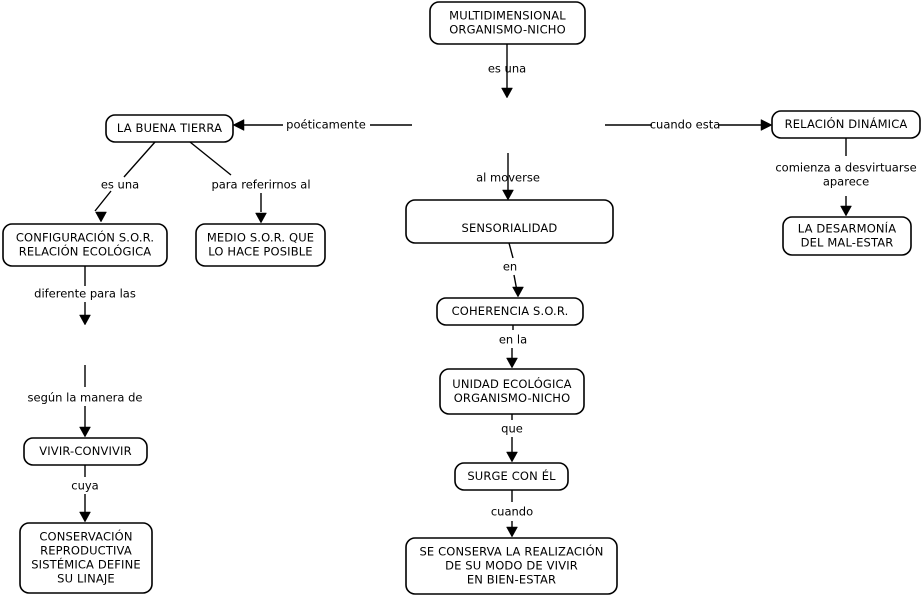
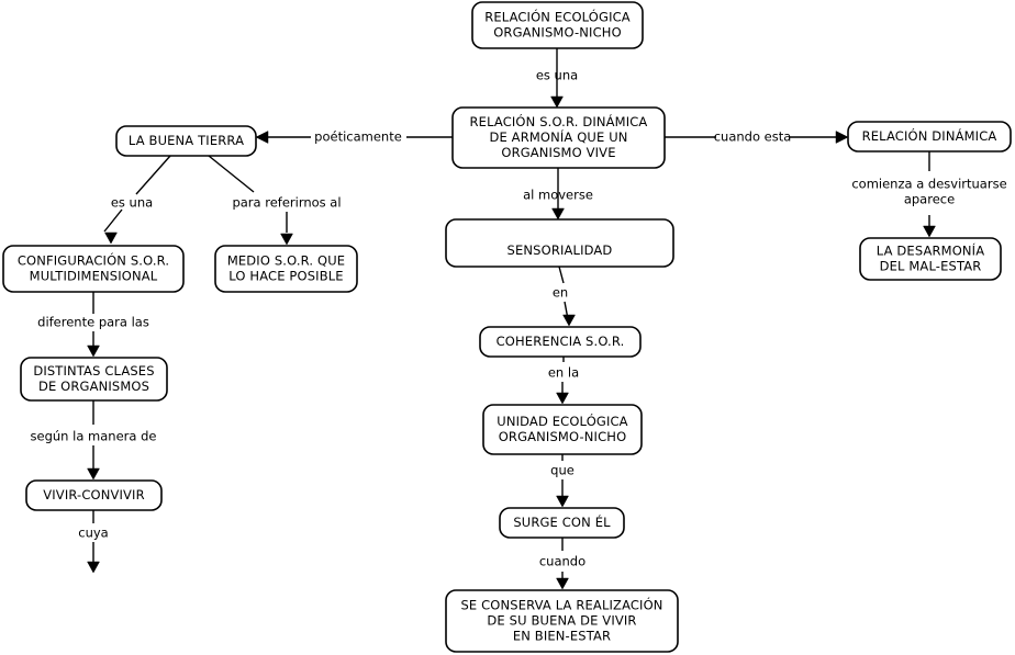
  es una
  poéticamente
  cuando esta
  al moverse
  es una
  para referirnos al
  comienza a desvirtuarse
  aparece
  diferente para las
  en
  según la manera de
  en la
  que
  cuya
  cuando
- MULTIDIMENSIONAL
+ RELACIÓN ECOLÓGICA
  ORGANISMO-NICHO
+ RELACIÓN S.O.R. DINÁMICA
+ DE ARMONÍA QUE UN
+ ORGANISMO VIVE
  LA BUENA TIERRA
  RELACIÓN DINÁMICA
  CONFIGURACIÓN S.O.R.
- RELACIÓN ECOLÓGICA
+ MULTIDIMENSIONAL
  MEDIO S.O.R. QUE
  LO HACE POSIBLE
  SENSORIALIDAD
  LA DESARMONÍA
  DEL MAL-ESTAR
+ DISTINTAS CLASES
+ DE ORGANISMOS
  COHERENCIA S.O.R.
  UNIDAD ECOLÓGICA
  ORGANISMO-NICHO
  VIVIR-CONVIVIR
  SURGE CON ÉL
- CONSERVACIÓN
- REPRODUCTIVA
- SISTÉMICA DEFINE
- SU LINAJE
  SE CONSERVA LA REALIZACIÓN
- DE SU MODO DE VIVIR
+ DE SU BUENA DE VIVIR
  EN BIEN-ESTAR
